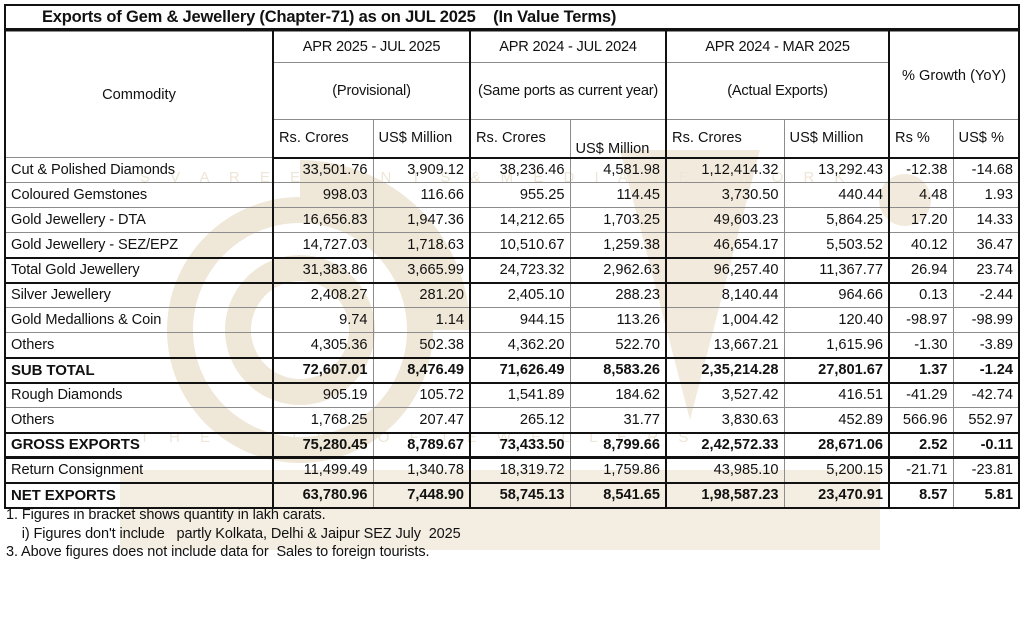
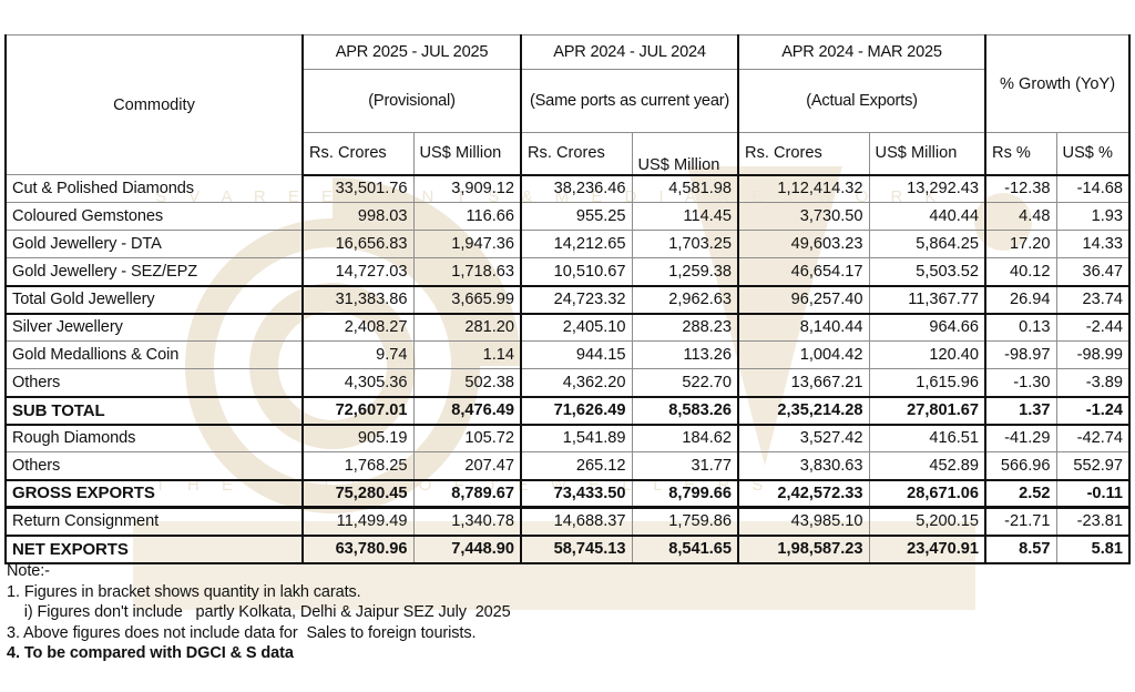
  S V A R E E V E N T S & M E D I A N E T W O R K
  T H E V O I C E O F J E W E L L E R S
- Exports of Gem & Jewellery (Chapter-71) as on JUL 2025 (In Value Terms)
  Commodity	APR 2025 - JUL 2025	APR 2024 - JUL 2024	APR 2024 - MAR 2025	% Growth (YoY)
  (Provisional)	(Same ports as current year)	(Actual Exports)
  Rs. Crores	US$ Million	Rs. Crores	US$ Million	Rs. Crores	US$ Million	Rs %	US$ %
  Cut & Polished Diamonds	33,501.76	3,909.12	38,236.46	4,581.98	1,12,414.32	13,292.43	-12.38	-14.68
  Coloured Gemstones	998.03	116.66	955.25	114.45	3,730.50	440.44	4.48	1.93
  Gold Jewellery - DTA	16,656.83	1,947.36	14,212.65	1,703.25	49,603.23	5,864.25	17.20	14.33
  Gold Jewellery - SEZ/EPZ	14,727.03	1,718.63	10,510.67	1,259.38	46,654.17	5,503.52	40.12	36.47
  Total Gold Jewellery	31,383.86	3,665.99	24,723.32	2,962.63	96,257.40	11,367.77	26.94	23.74
  Silver Jewellery	2,408.27	281.20	2,405.10	288.23	8,140.44	964.66	0.13	-2.44
  Gold Medallions & Coin	9.74	1.14	944.15	113.26	1,004.42	120.40	-98.97	-98.99
  Others	4,305.36	502.38	4,362.20	522.70	13,667.21	1,615.96	-1.30	-3.89
  SUB TOTAL	72,607.01	8,476.49	71,626.49	8,583.26	2,35,214.28	27,801.67	1.37	-1.24
  Rough Diamonds	905.19	105.72	1,541.89	184.62	3,527.42	416.51	-41.29	-42.74
  Others	1,768.25	207.47	265.12	31.77	3,830.63	452.89	566.96	552.97
  GROSS EXPORTS	75,280.45	8,789.67	73,433.50	8,799.66	2,42,572.33	28,671.06	2.52	-0.11
- Return Consignment	11,499.49	1,340.78	18,319.72	1,759.86	43,985.10	5,200.15	-21.71	-23.81
+ Return Consignment	11,499.49	1,340.78	14,688.37	1,759.86	43,985.10	5,200.15	-21.71	-23.81
  NET EXPORTS	63,780.96	7,448.90	58,745.13	8,541.65	1,98,587.23	23,470.91	8.57	5.81
+ Note:-
  1. Figures in bracket shows quantity in lakh carats.
  i) Figures don't include partly Kolkata, Delhi & Jaipur SEZ July 2025
  3. Above figures does not include data for Sales to foreign tourists.
+ 4. To be compared with DGCI & S data
